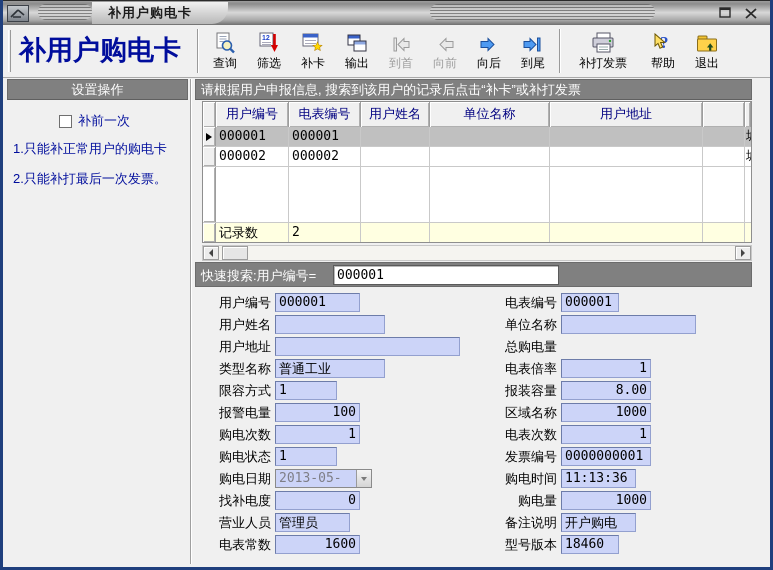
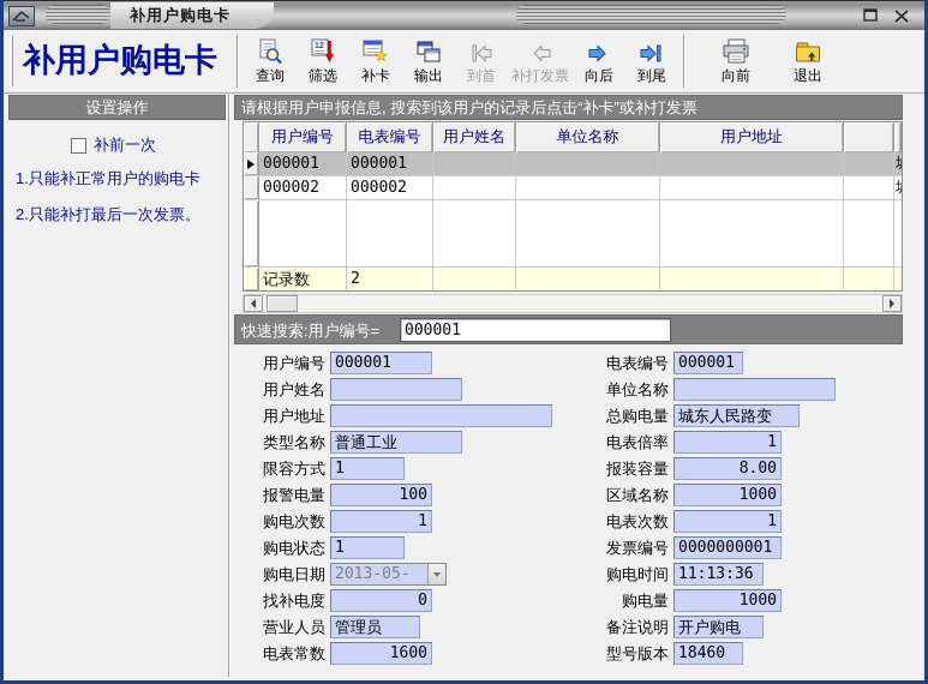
  补用户购电卡
  补用户购电卡
  查询
  筛选
  补卡
  输出
  到首
- 向前
+ 补打发票
  向后
  到尾
- 补打发票
+ 向前
- 帮助
  退出
  设置操作
  请根据用户申报信息, 搜索到该用户的记录后点击“补卡”或补打发票
  补前一次
  1.只能补正常用户的购电卡
  2.只能补打最后一次发票。
  用户编号
  电表编号
  用户姓名
  单位名称
  用户地址
  000001
  000001
  000002
  000002
  记录数
  2
  快速搜索:用户编号=
  000001
  用户编号
  000001
  用户姓名
  用户地址
  类型名称
  普通工业
  限容方式
  1
  报警电量
  100
  购电次数
  1
  购电状态
  1
  购电日期
  2013-05-
  找补电度
  0
  营业人员
  管理员
  电表常数
  1600
  电表编号
  000001
  单位名称
  总购电量
+ 城东人民路变
  电表倍率
  1
  报装容量
  8.00
  区域名称
  1000
  电表次数
  1
  发票编号
  0000000001
  购电时间
  11:13:36
  购电量
  1000
  备注说明
  开户购电
  型号版本
  18460
